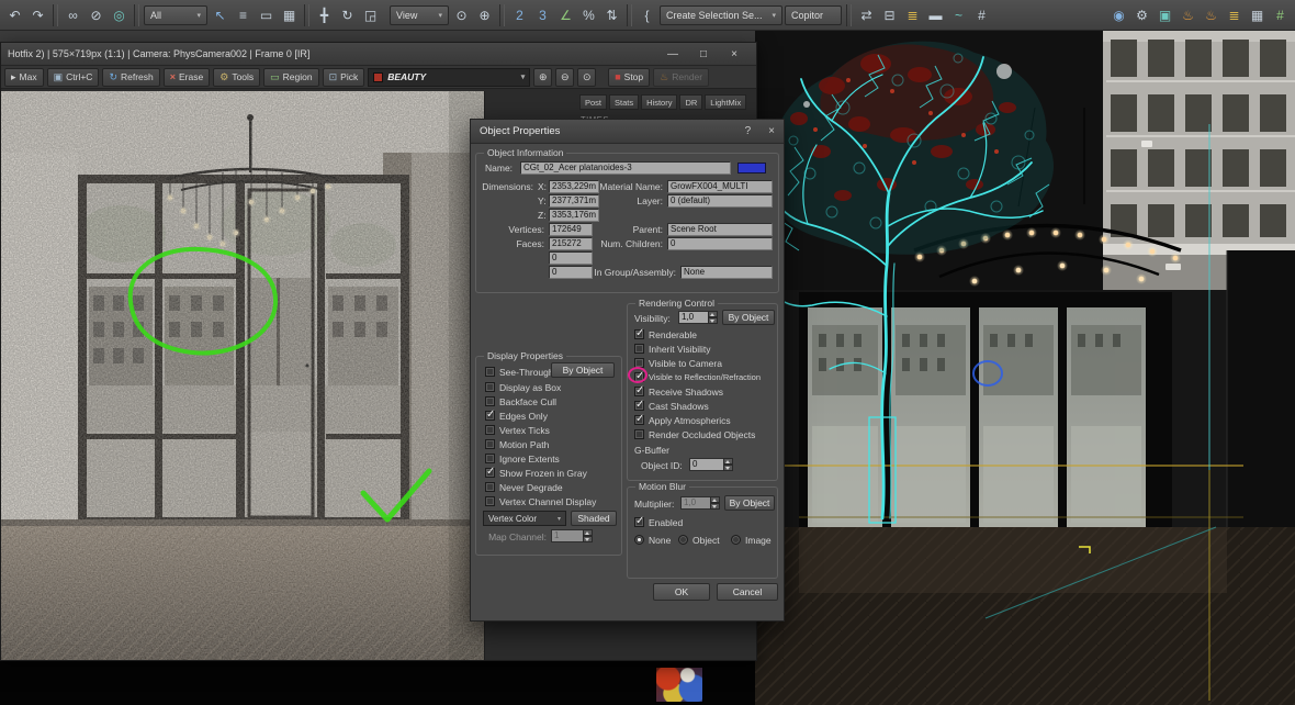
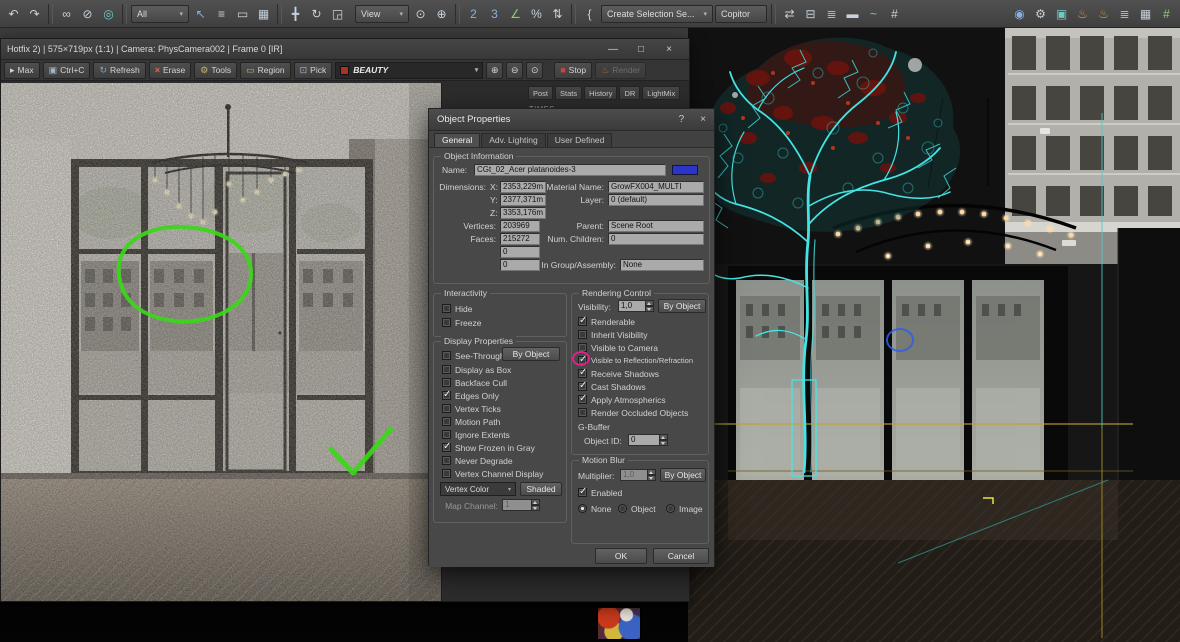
  ↶
  ↷
  ∞
  ⊘
  ◎
  All
  ↖
  ≡
  ▭
  ▦
  ╋
  ↻
  ◲
  View
  ⊙
  ⊕
  2
  3
  ∠
  %
  ⇅
  {
  Create Selection Se...
  Copitor
  ⇄
  ⊟
  ≣
  ▬
  ~
  #
  ◉
  ⚙
  ▣
  ♨
  ♨
  ≣
  ▦
  #
  Hotfix 2) | 575×719px (1:1) | Camera: PhysCamera002 | Frame 0 [IR]
  —
  □
  ×
  ▸
  Max
  ▣
  Ctrl+C
  ↻
  Refresh
  ×
  Erase
  ⚙
  Tools
  ▭
  Region
  ⊡
  Pick
  BEAUTY
  ⊕
  ⊖
  ⊙
  ■
  Stop
  ♨
  Render
  Post
  Stats
  History
  DR
  LightMix
  Object Properties
  ?
  ×
+ General
+ Adv. Lighting
+ User Defined
  Object Information
  Name:
  CGt_02_Acer platanoides-3
  Dimensions:
  X:
  2353,229m
  Y:
  2377,371m
  Z:
  3353,176m
  Material Name:
  GrowFX004_MULTI
  Layer:
  0 (default)
  Vertices:
- 172649
+ 203969
  Faces:
  215272
  0
  0
  Parent:
  Scene Root
  Num. Children:
  0
  In Group/Assembly:
  None
+ Interactivity
+ Hide
+ Freeze
  Display Properties
  See-Throug
  By Object
  Display as Box
  Backface Cull
  Edges Only
  Vertex Ticks
  Motion Path
  Ignore Extents
  Show Frozen in Gray
  Never Degrade
  Vertex Channel Display
  Vertex Color
  Shaded
  Map Channel:
  1
  Rendering Control
  Visibility:
  1,0
  By Object
  Renderable
  Inherit Visibility
  Visible to Camera
  Visible to Reflection/Refraction
  Receive Shadows
  Cast Shadows
  Apply Atmospherics
  Render Occluded Objects
  G-Buffer
  Object ID:
  0
  Motion Blur
  Multiplier:
  1,0
  By Object
  Enabled
  None
  Object
  Image
  OK
  Cancel
